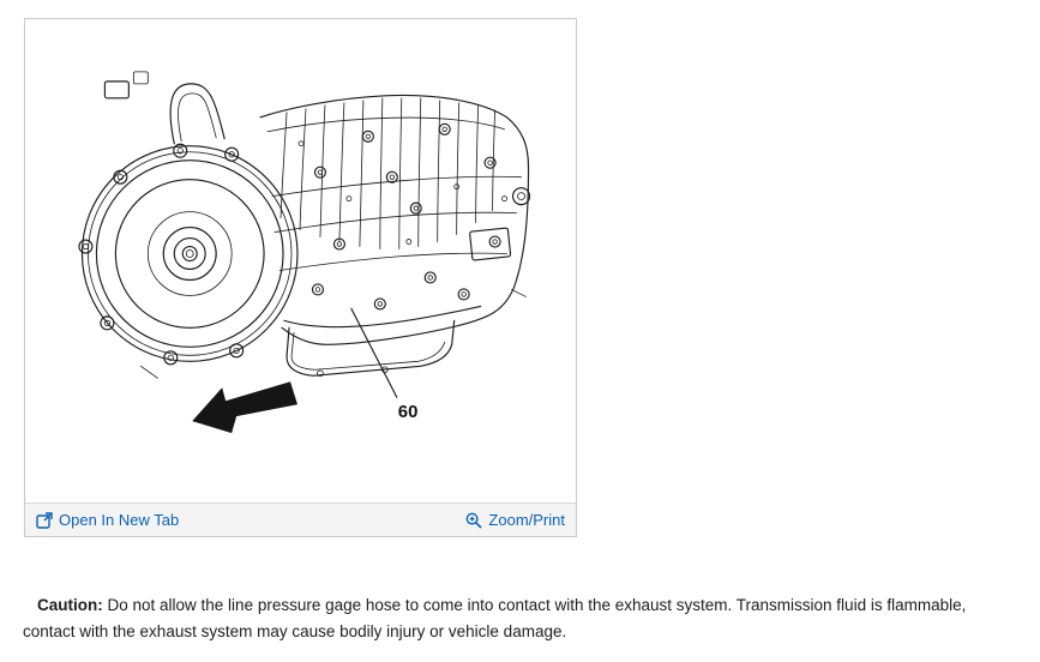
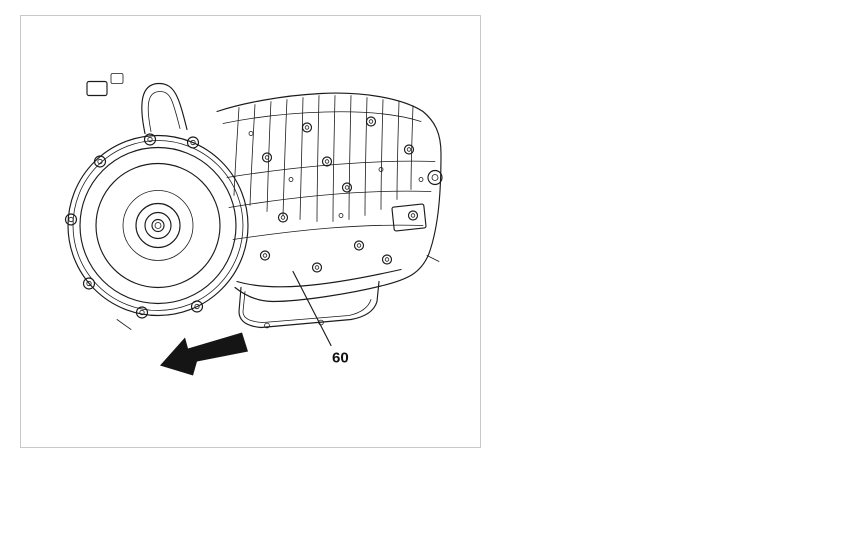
  60
- Open In New Tab
- Zoom/Print
- Caution: Do not allow the line pressure gage hose to come into contact with the exhaust system. Transmission fluid is flammable, contact with the exhaust system may cause bodily injury or vehicle damage.
